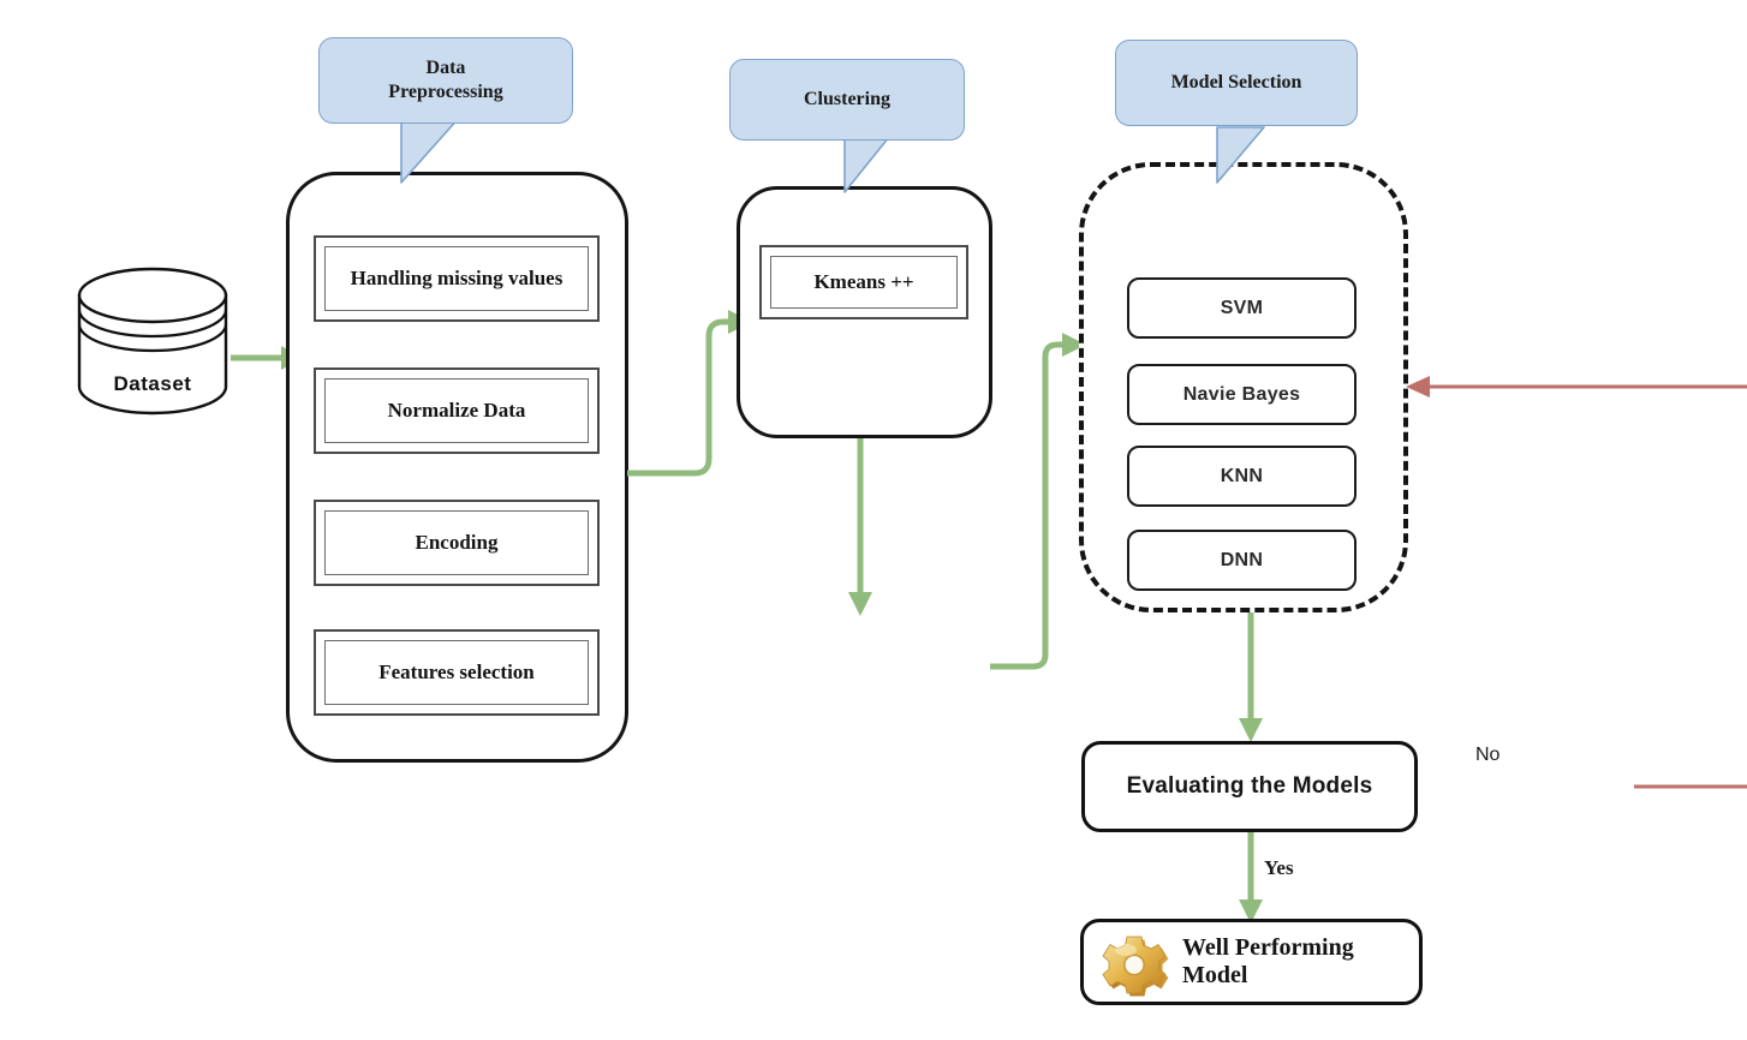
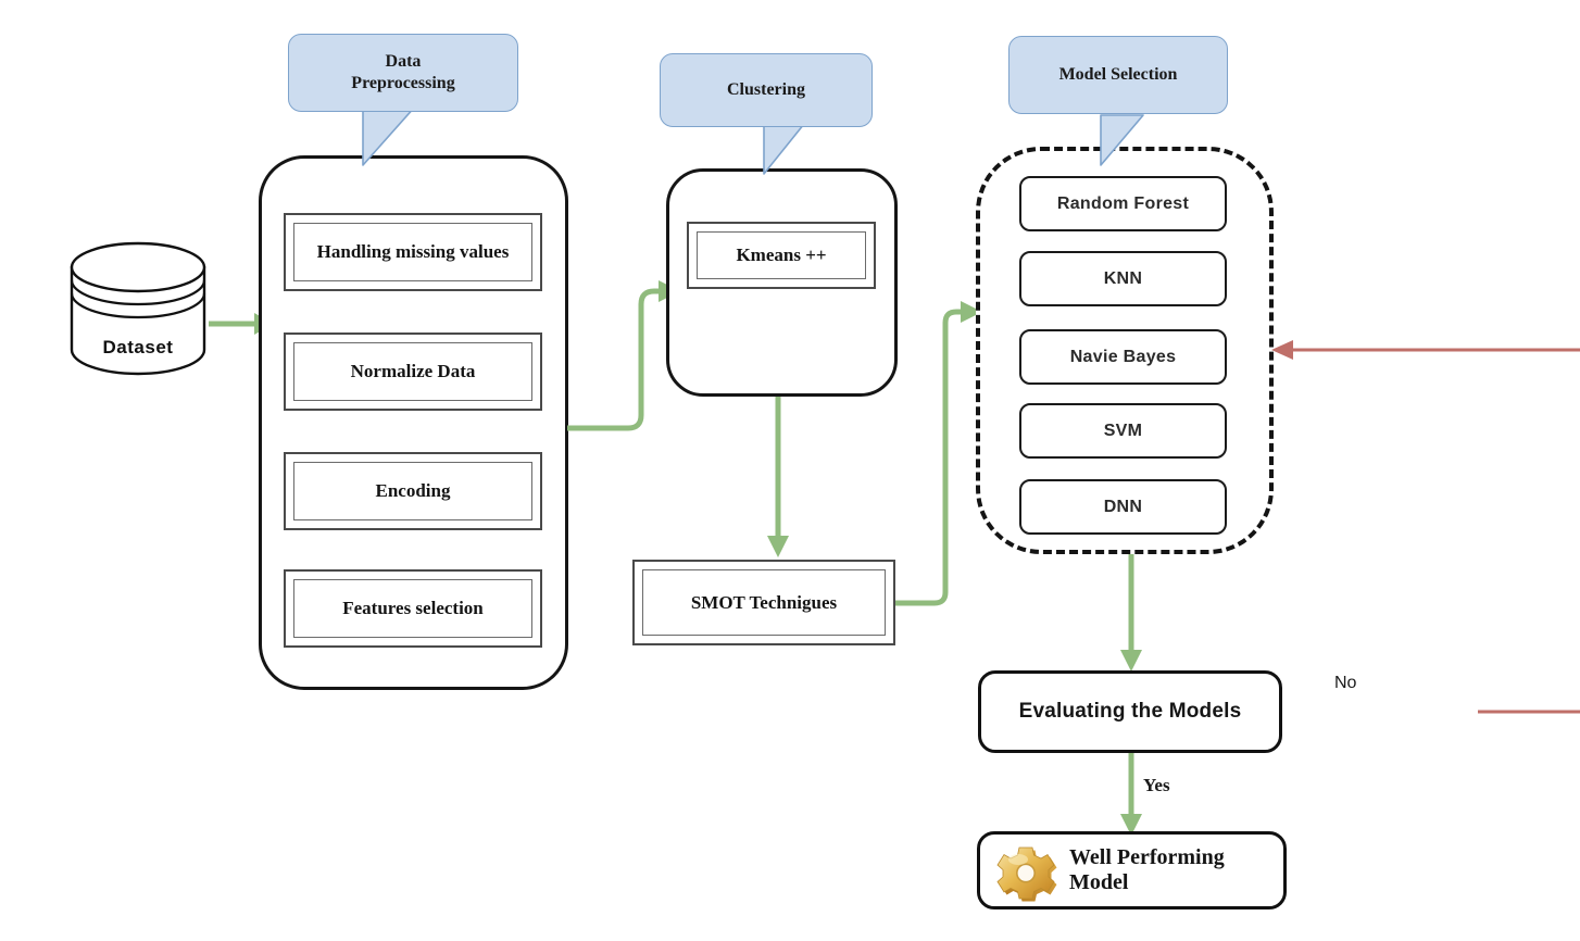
  Data
  Preprocessing
  Clustering
  Model Selection
  Dataset
  Handling missing values
  Normalize Data
  Encoding
  Features selection
  Kmeans ++
+ SMOT Technigues
+ Random Forest
- SVM
+ KNN
  Navie Bayes
- KNN
+ SVM
  DNN
  Evaluating the Models
  No
  Yes
  Well Performing Model
